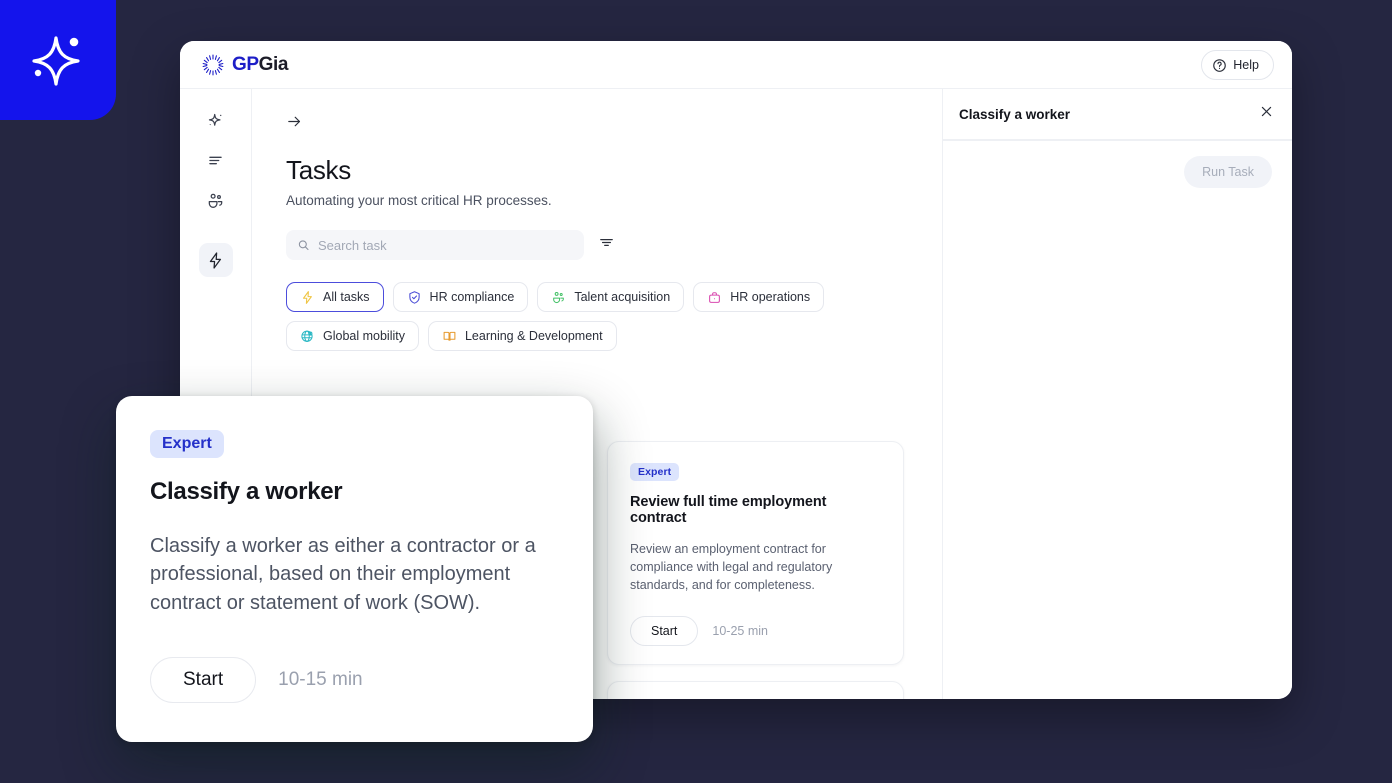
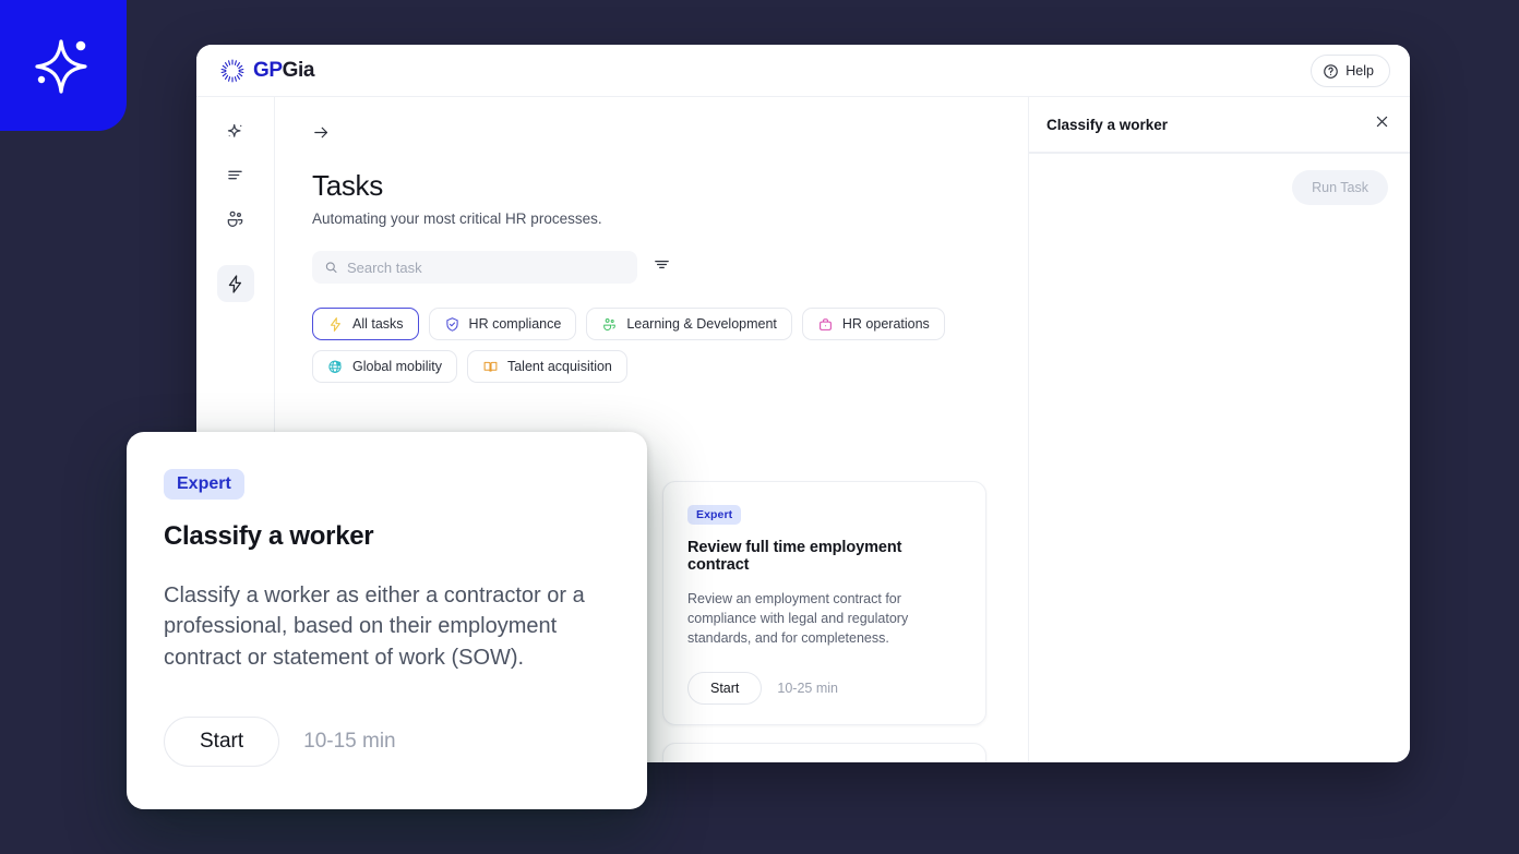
  GPGia
  Help
  Tasks
  Automating your most critical HR processes.
  Search task
  All tasks
  HR compliance
- Talent acquisition
+ Learning & Development
  HR operations
  Global mobility
- Learning & Development
+ Talent acquisition
  Expert
  Review full time employment contract
  Review an employment contract for compliance with legal and regulatory standards, and for completeness.
  Start
  10-25 min
  Classify a worker
  Run Task
  Expert
  Classify a worker
  Classify a worker as either a contractor or a professional, based on their employment contract or statement of work (SOW).
  Start
  10-15 min
